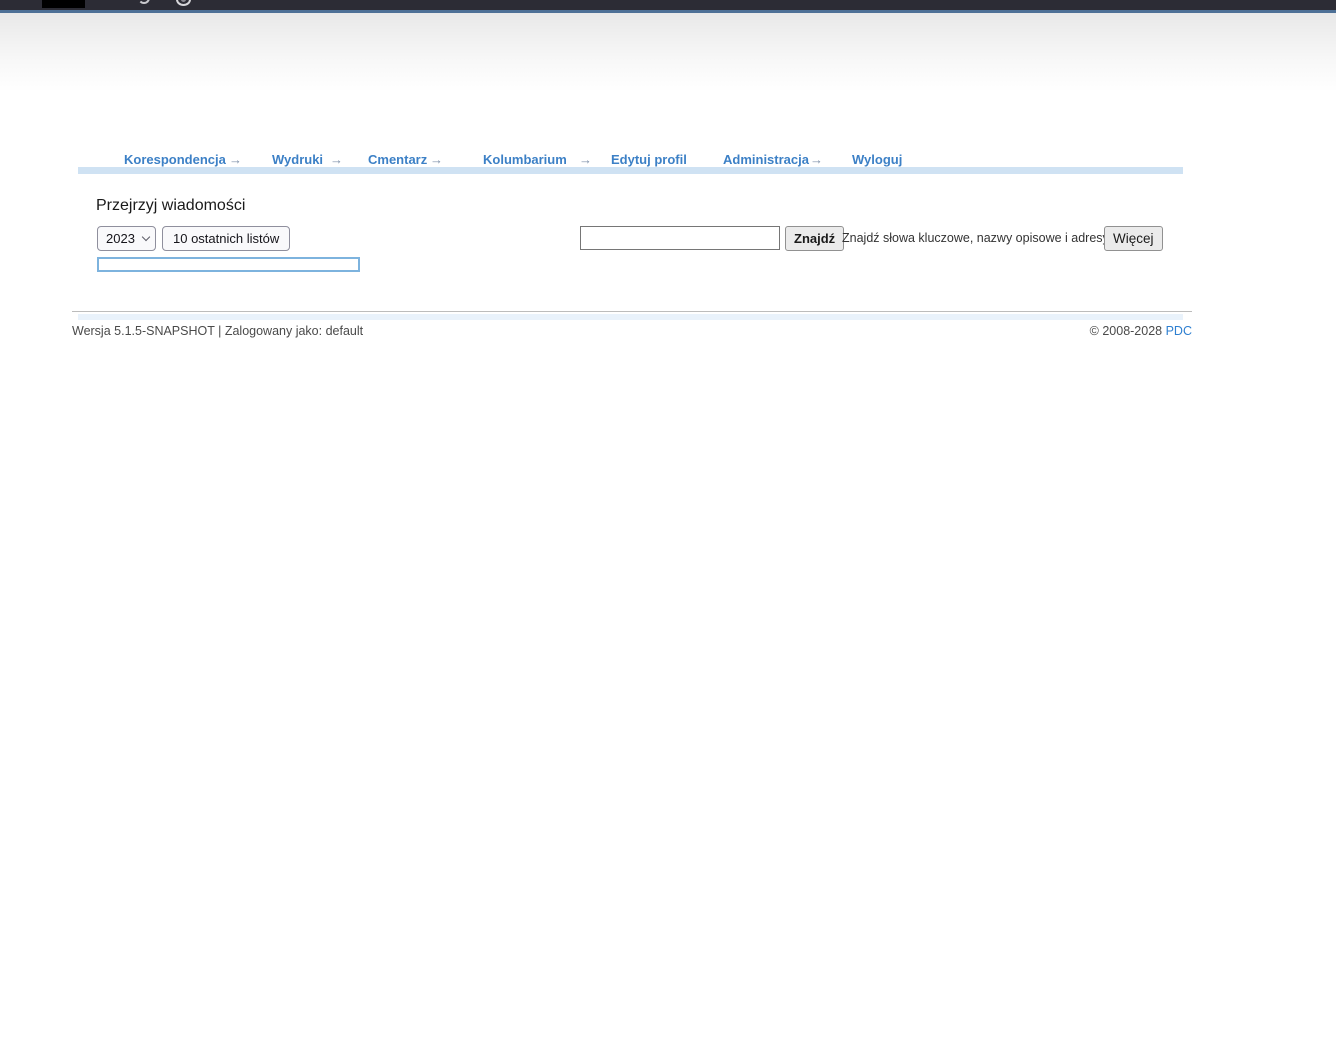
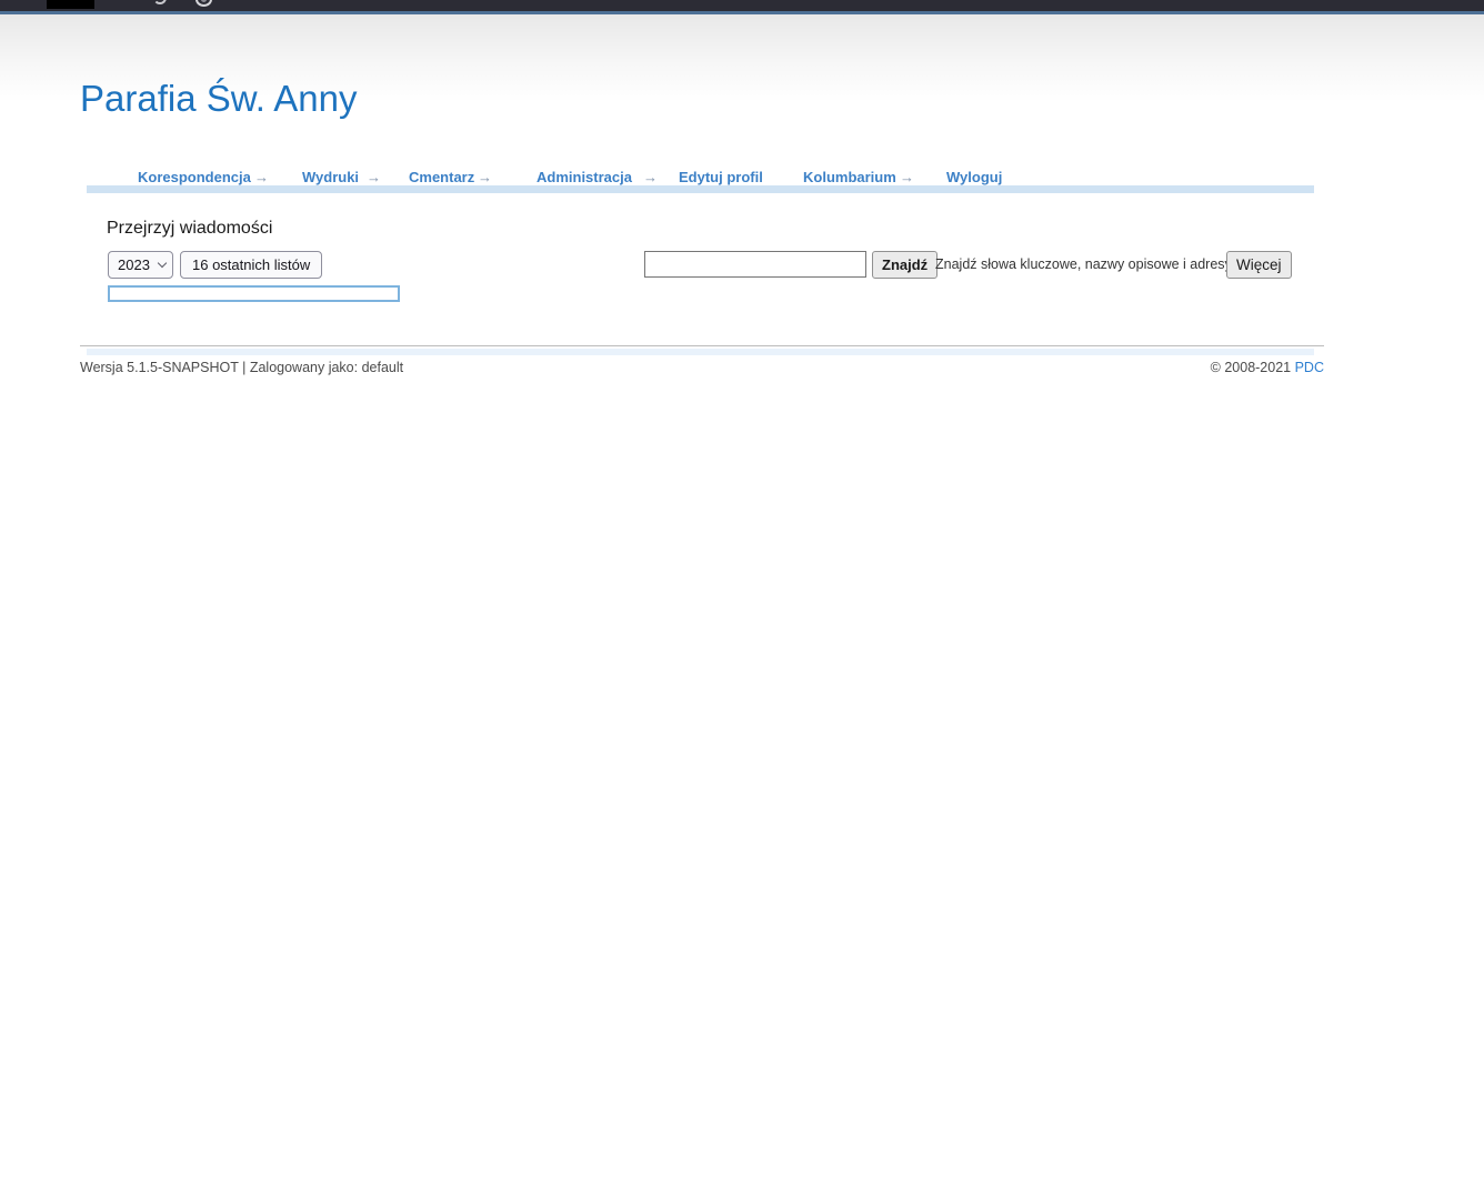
+ Parafia Św. Anny
  Korespondencja
  →
  Wydruki
  →
  Cmentarz
  →
- Kolumbarium
+ Administracja
  →
  Edytuj profil
- Administracja
+ Kolumbarium
  →
  Wyloguj
  Przejrzyj wiadomości
  2023
- 10 ostatnich listów
+ 16 ostatnich listów
  Znajdź
  Znajdź słowa kluczowe, nazwy opisowe i adres
  Więcej
  Wersja 5.1.5-SNAPSHOT | Zalogowany jako: default
- © 2008-2028 PDC
+ © 2008-2021 PDC
